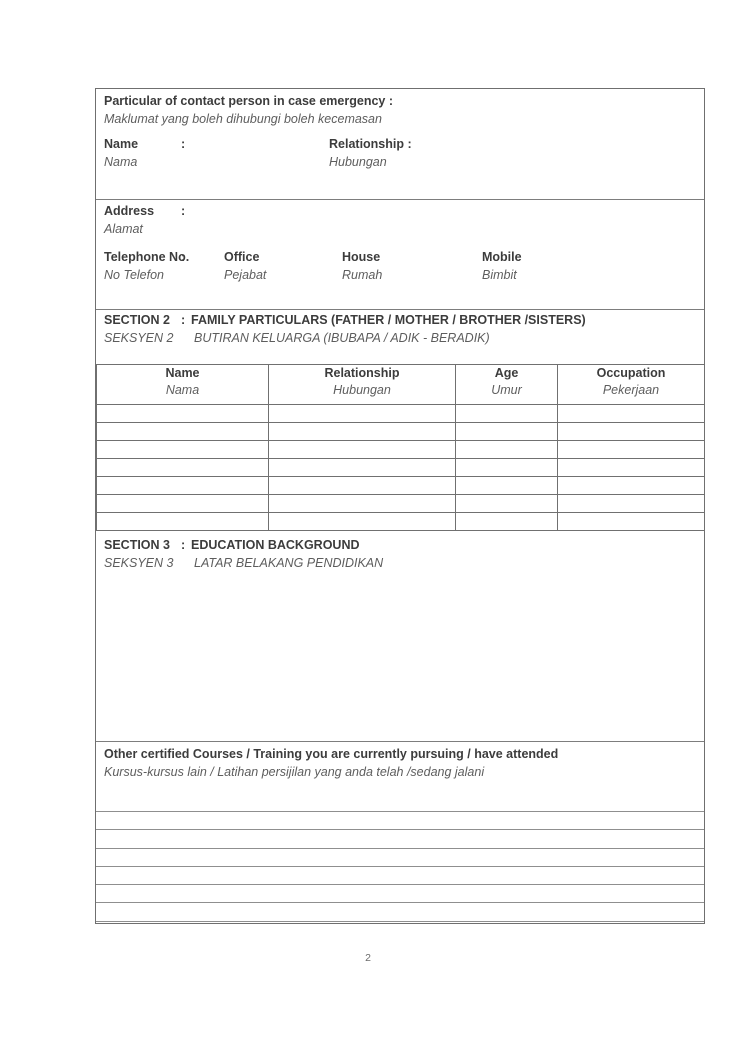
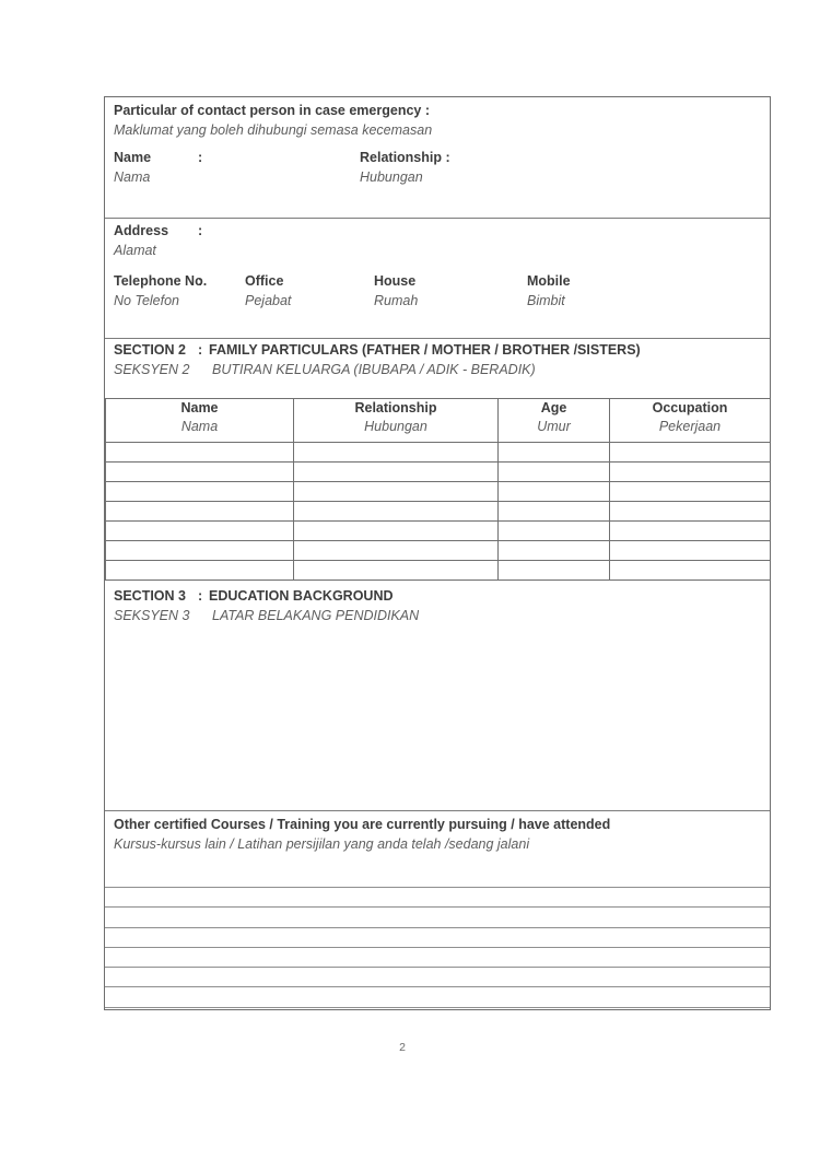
  Particular of contact person in case emergency :
- Maklumat yang boleh dihubungi boleh kecemasan
+ Maklumat yang boleh dihubungi semasa kecemasan
  Name
  :
  Relationship :
  Nama
  Hubungan
  Address
  :
  Alamat
  Telephone No.
  :
  Office
  House
  Mobile
  No Telefon
  Pejabat
  Rumah
  Bimbit
  SECTION 2
  :
  FAMILY PARTICULARS (FATHER / MOTHER / BROTHER /SISTERS)
  SEKSYEN 2
  BUTIRAN KELUARGA (IBUBAPA / ADIK - BERADIK)
  Name Nama	Relationship Hubungan	Age Umur	Occupation Pekerjaan
  SECTION 3
  :
  EDUCATION BACKGROUND
  SEKSYEN 3
  LATAR BELAKANG PENDIDIKAN
  Other certified Courses / Training you are currently pursuing / have attended
  Kursus-kursus lain / Latihan persijilan yang anda telah /sedang jalani
  2
